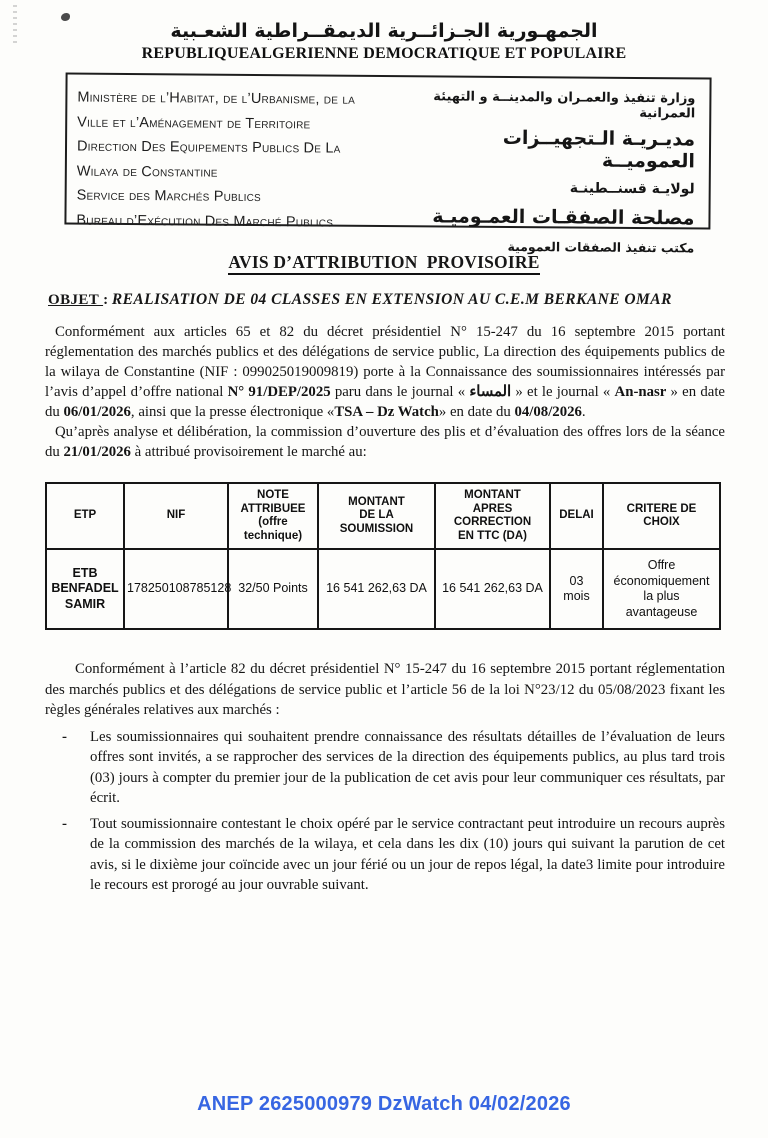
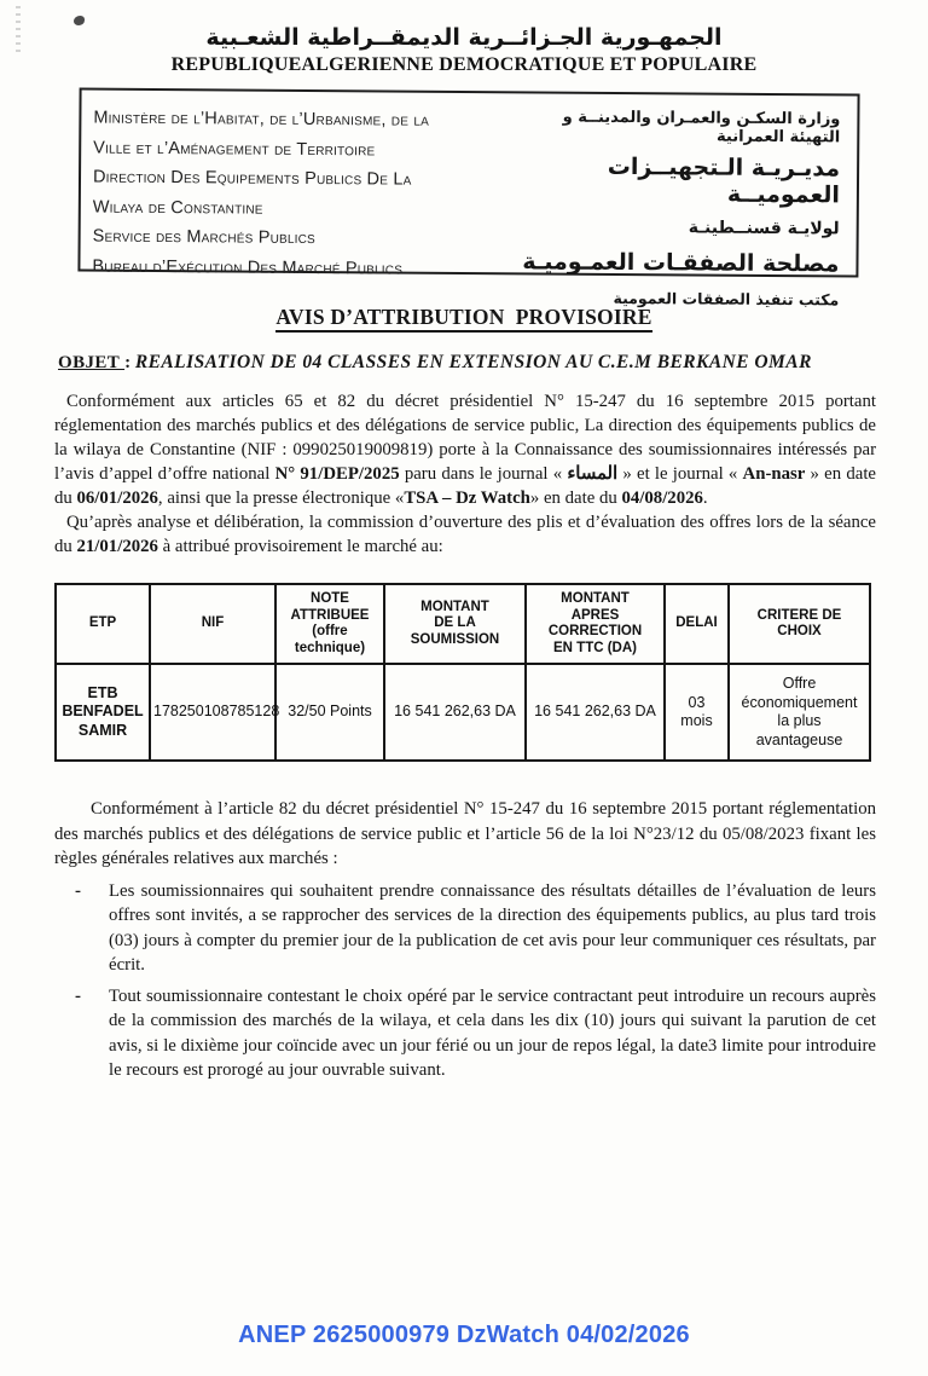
  الجمهـورية الجـزائــرية الديمقــراطية الشعـبية
  REPUBLIQUEALGERIENNE DEMOCRATIQUE ET POPULAIRE
  Ministère de l’Habitat, de l’Urbanisme, de la
  Ville et l’Aménagement de Territoire
  Direction Des Equipements Publics De La
  Wilaya de Constantine
  Service des Marchés Publics
  Bureau d’Exécution Des Marché Publics
- وزارة تنفيذ والعمـران والمدينــة و التهيئة العمرانية
+ وزارة السكـن والعمـران والمدينــة و التهيئة العمرانية
  مديـريـة الـتجهيــزات العموميــة
  لولايـة قسنــطينـة
  مصلحة الصفقـات العمـوميـة
  مكتب تنفيذ الصفقات العمومية
  AVIS D’ATTRIBUTION PROVISOIRE
  OBJET : REALISATION DE 04 CLASSES EN EXTENSION AU C.E.M BERKANE OMAR
  Conformément aux articles 65 et 82 du décret présidentiel N° 15-247 du 16 septembre 2015 portant réglementation des marchés publics et des délégations de service public, La direction des équipements publics de la wilaya de Constantine (NIF : 099025019009819) porte à la Connaissance des soumissionnaires intéressés par l’avis d’appel d’offre national N° 91/DEP/2025 paru dans le journal « المساء » et le journal « An-nasr » en date du 06/01/2026, ainsi que la presse électronique «TSA – Dz Watch» en date du 04/08/2026.
  Qu’après analyse et délibération, la commission d’ouverture des plis et d’évaluation des offres lors de la séance du 21/01/2026 à attribué provisoirement le marché au:
  ETP	NIF	NOTE ATTRIBUEE (offre technique)	MONTANT DE LA SOUMISSION	MONTANT APRES CORRECTION EN TTC (DA)	DELAI	CRITERE DE CHOIX
  ETB BENFADEL SAMIR	178250108785128	32/50 Points	16 541 262,63 DA	16 541 262,63 DA	03 mois	Offre économiquement la plus avantageuse
  Conformément à l’article 82 du décret présidentiel N° 15-247 du 16 septembre 2015 portant réglementation des marchés publics et des délégations de service public et l’article 56 de la loi N°23/12 du 05/08/2023 fixant les règles générales relatives aux marchés :
  -
  Les soumissionnaires qui souhaitent prendre connaissance des résultats détailles de l’évaluation de leurs offres sont invités, a se rapprocher des services de la direction des équipements publics, au plus tard trois (03) jours à compter du premier jour de la publication de cet avis pour leur communiquer ces résultats, par écrit.
  -
  Tout soumissionnaire contestant le choix opéré par le service contractant peut introduire un recours auprès de la commission des marchés de la wilaya, et cela dans les dix (10) jours qui suivant la parution de cet avis, si le dixième jour coïncide avec un jour férié ou un jour de repos légal, la date3 limite pour introduire le recours est prorogé au jour ouvrable suivant.
  ANEP 2625000979 DzWatch 04/02/2026
